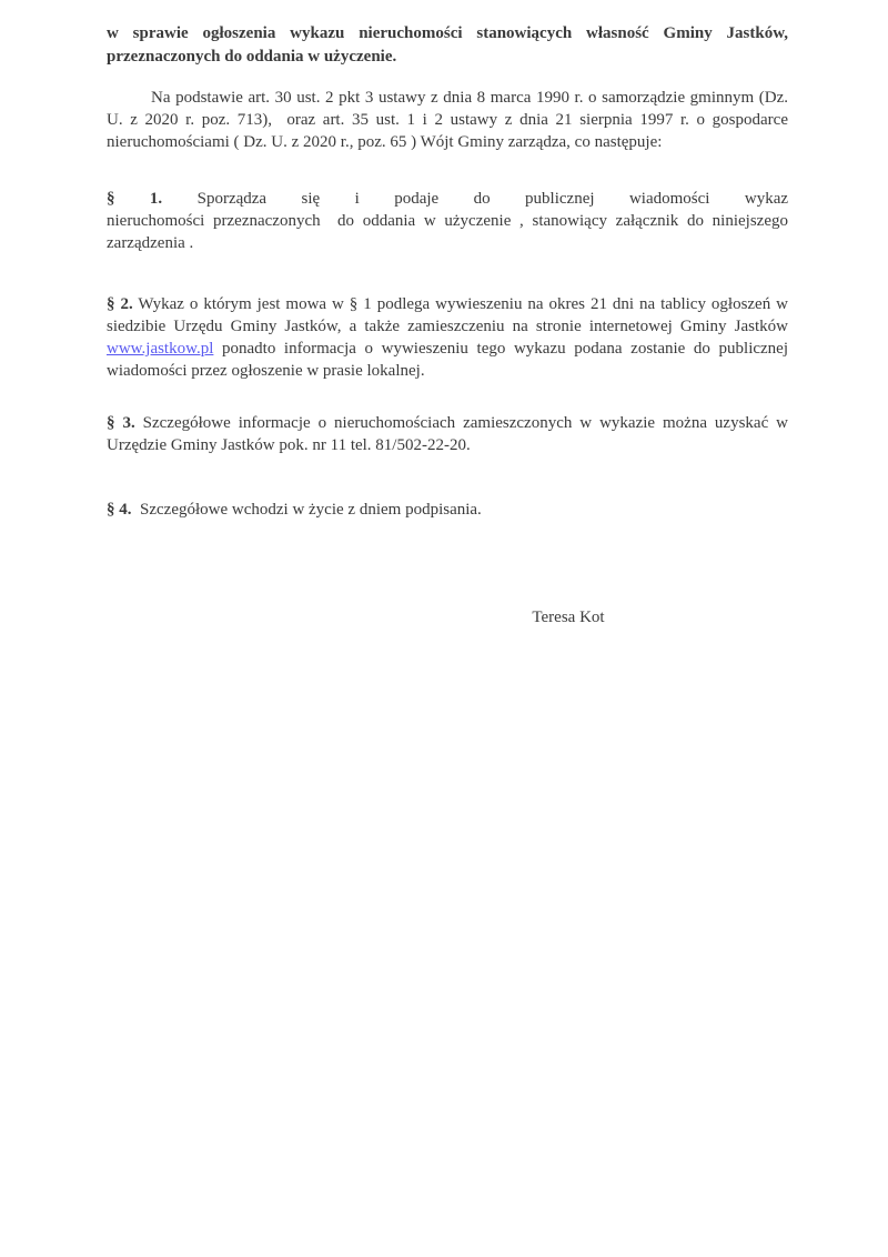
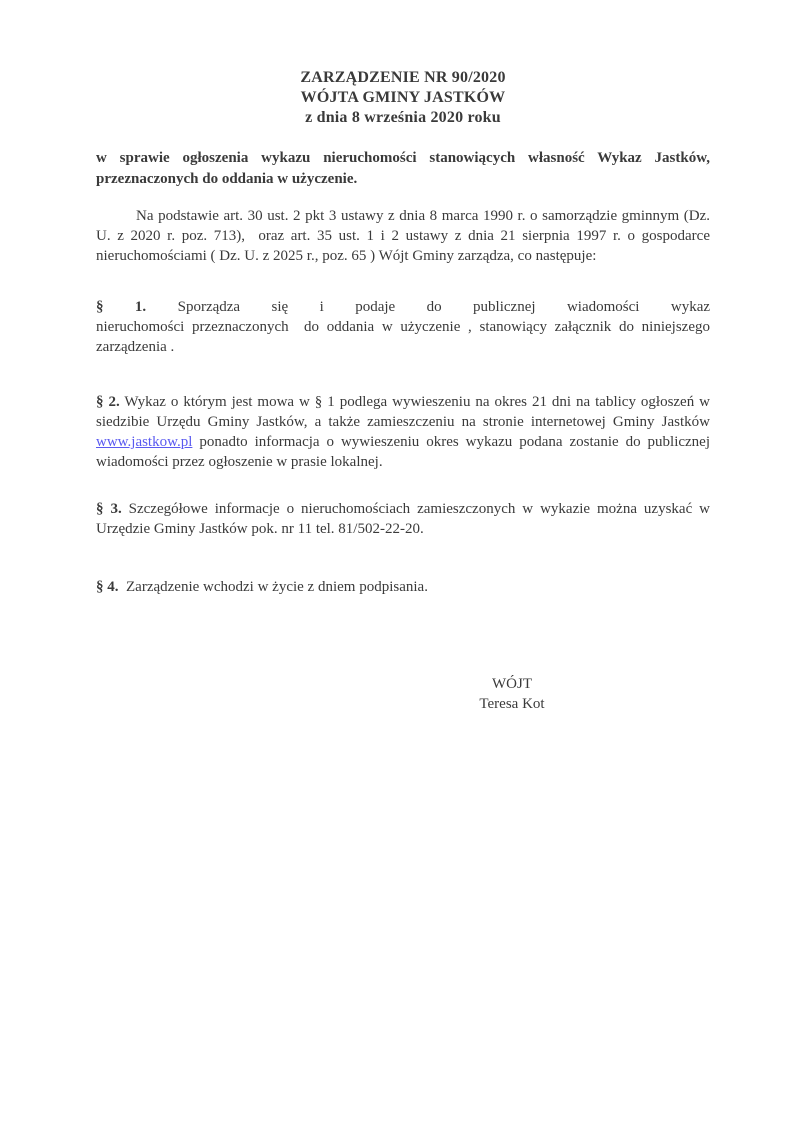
+ ZARZĄDZENIE NR 90/2020
+ WÓJTA GMINY JASTKÓW
+ z dnia 8 września 2020 roku
- w sprawie ogłoszenia wykazu nieruchomości stanowiących własność Gminy Jastków, przeznaczonych do oddania w użyczenie.
+ w sprawie ogłoszenia wykazu nieruchomości stanowiących własność Wykaz Jastków, przeznaczonych do oddania w użyczenie.
- Na podstawie art. 30 ust. 2 pkt 3 ustawy z dnia 8 marca 1990 r. o samorządzie gminnym (Dz. U. z 2020 r. poz. 713), oraz art. 35 ust. 1 i 2 ustawy z dnia 21 sierpnia 1997 r. o gospodarce nieruchomościami ( Dz. U. z 2020 r., poz. 65 ) Wójt Gminy zarządza, co następuje:
+ Na podstawie art. 30 ust. 2 pkt 3 ustawy z dnia 8 marca 1990 r. o samorządzie gminnym (Dz. U. z 2020 r. poz. 713), oraz art. 35 ust. 1 i 2 ustawy z dnia 21 sierpnia 1997 r. o gospodarce nieruchomościami ( Dz. U. z 2025 r., poz. 65 ) Wójt Gminy zarządza, co następuje:
  § 1. Sporządza się i podaje do publicznej wiadomości wykaz nieruchomości przeznaczonych do oddania w użyczenie , stanowiący załącznik do niniejszego zarządzenia .
- § 2. Wykaz o którym jest mowa w § 1 podlega wywieszeniu na okres 21 dni na tablicy ogłoszeń w siedzibie Urzędu Gminy Jastków, a także zamieszczeniu na stronie internetowej Gminy Jastków www.jastkow.pl ponadto informacja o wywieszeniu tego wykazu podana zostanie do publicznej wiadomości przez ogłoszenie w prasie lokalnej.
+ § 2. Wykaz o którym jest mowa w § 1 podlega wywieszeniu na okres 21 dni na tablicy ogłoszeń w siedzibie Urzędu Gminy Jastków, a także zamieszczeniu na stronie internetowej Gminy Jastków www.jastkow.pl ponadto informacja o wywieszeniu okres wykazu podana zostanie do publicznej wiadomości przez ogłoszenie w prasie lokalnej.
  § 3. Szczegółowe informacje o nieruchomościach zamieszczonych w wykazie można uzyskać w Urzędzie Gminy Jastków pok. nr 11 tel. 81/502-22-20.
- § 4. Szczegółowe wchodzi w życie z dniem podpisania.
+ § 4. Zarządzenie wchodzi w życie z dniem podpisania.
+ WÓJT
  Teresa Kot
